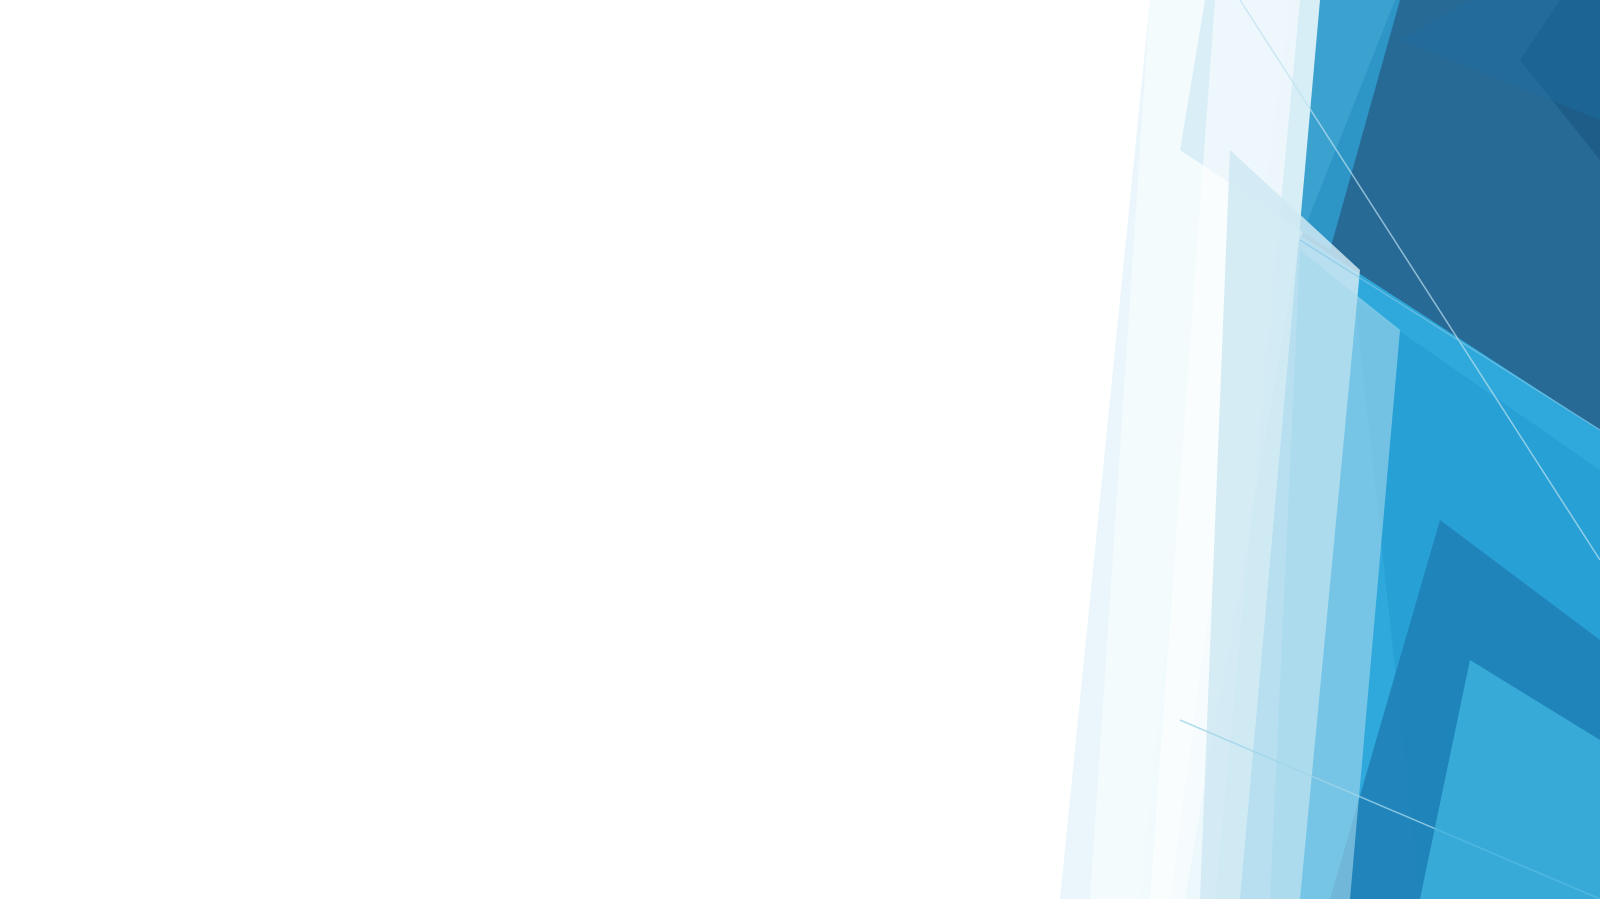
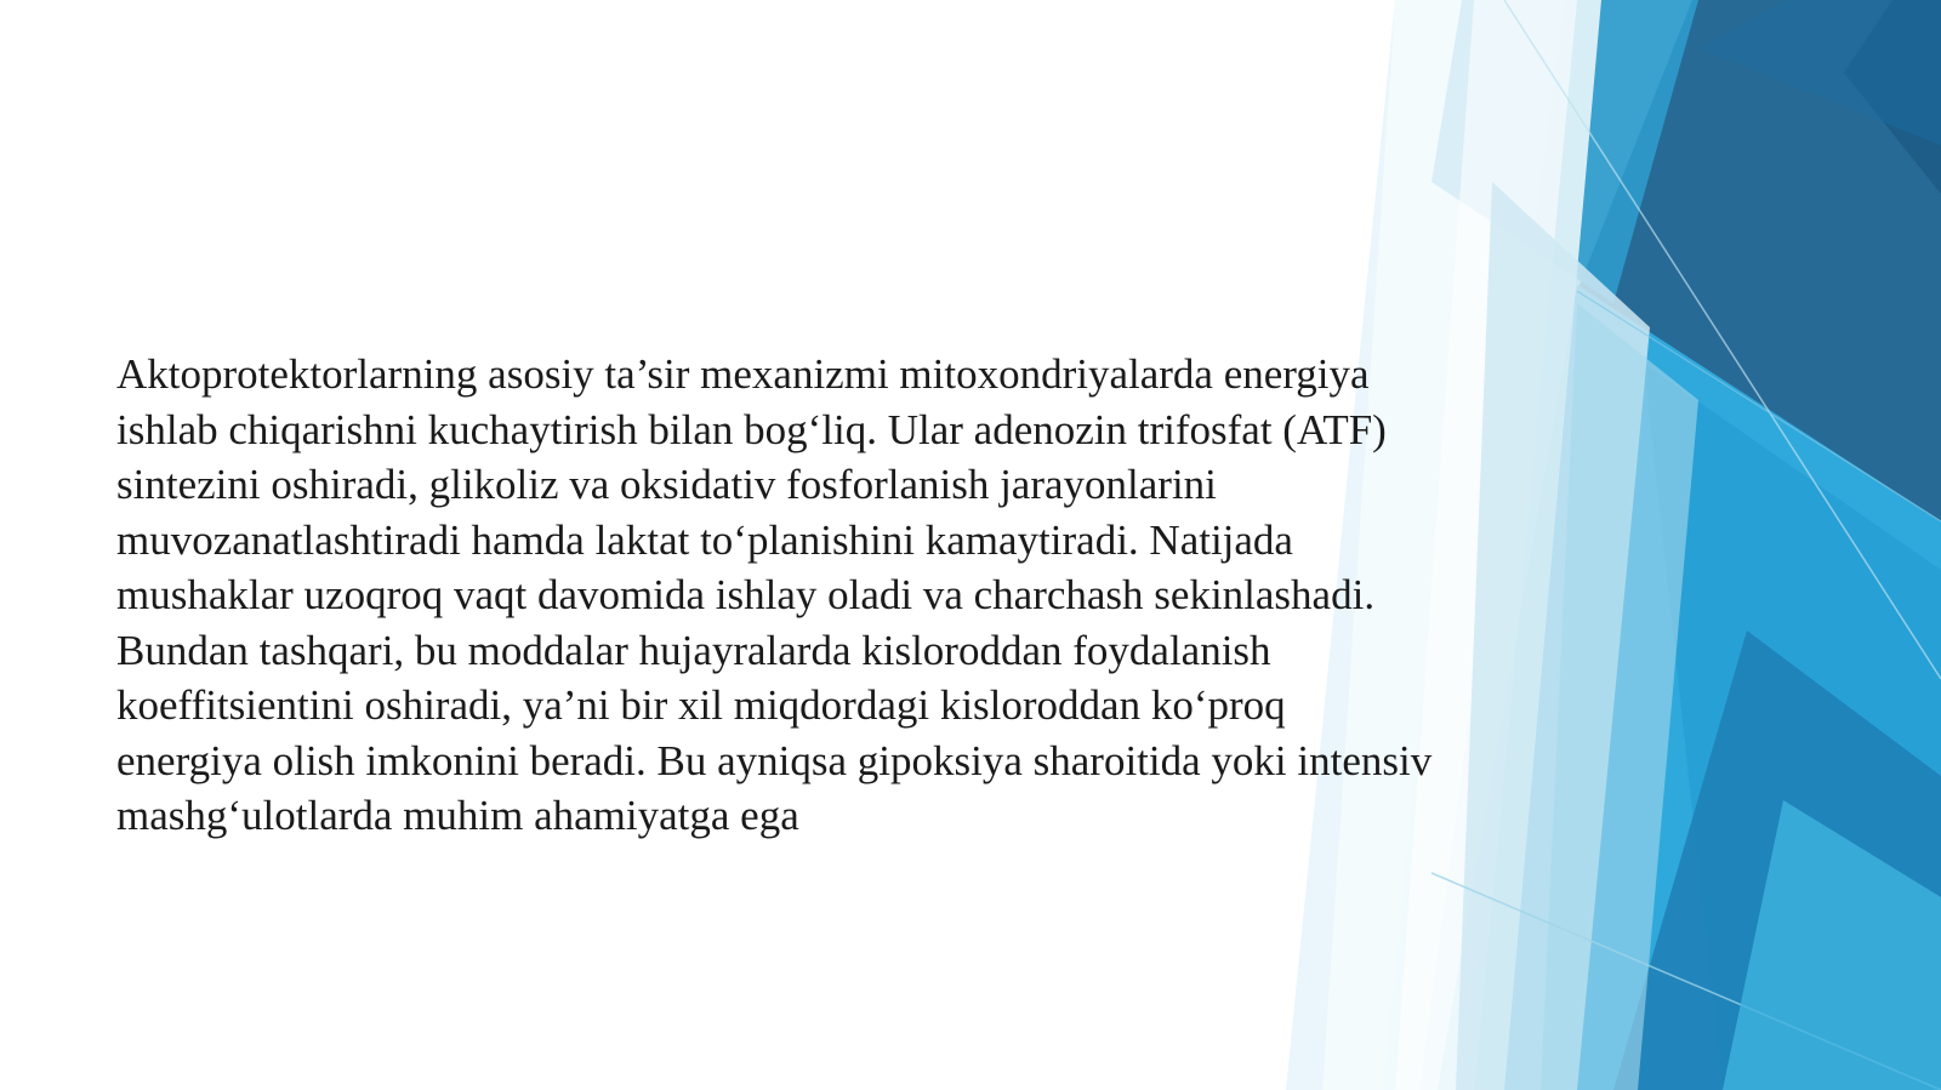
+ Aktoprotektorlarning asosiy ta’sir mexanizmi mitoxondriyalarda energiya ishlab chiqarishni kuchaytirish bilan bog‘liq. Ular adenozin trifosfat (ATF) sintezini oshiradi, glikoliz va oksidativ fosforlanish jarayonlarini muvozanatlashtiradi hamda laktat to‘planishini kamaytiradi. Natijada mushaklar uzoqroq vaqt davomida ishlay oladi va charchash sekinlashadi. Bundan tashqari, bu moddalar hujayralarda kisloroddan foydalanish koeffitsientini oshiradi, ya’ni bir xil miqdordagi kisloroddan ko‘proq energiya olish imkonini beradi. Bu ayniqsa gipoksiya sharoitida yoki intensiv mashg‘ulotlarda muhim ahamiyatga ega
